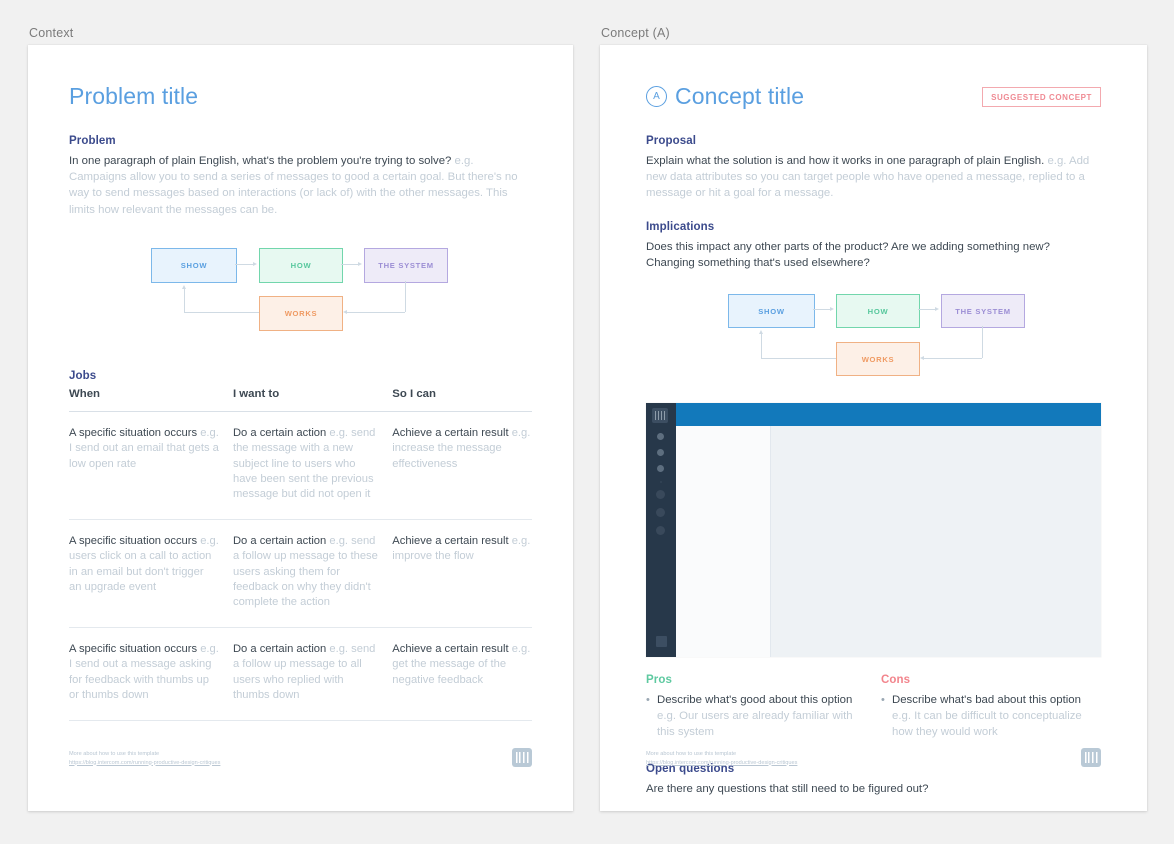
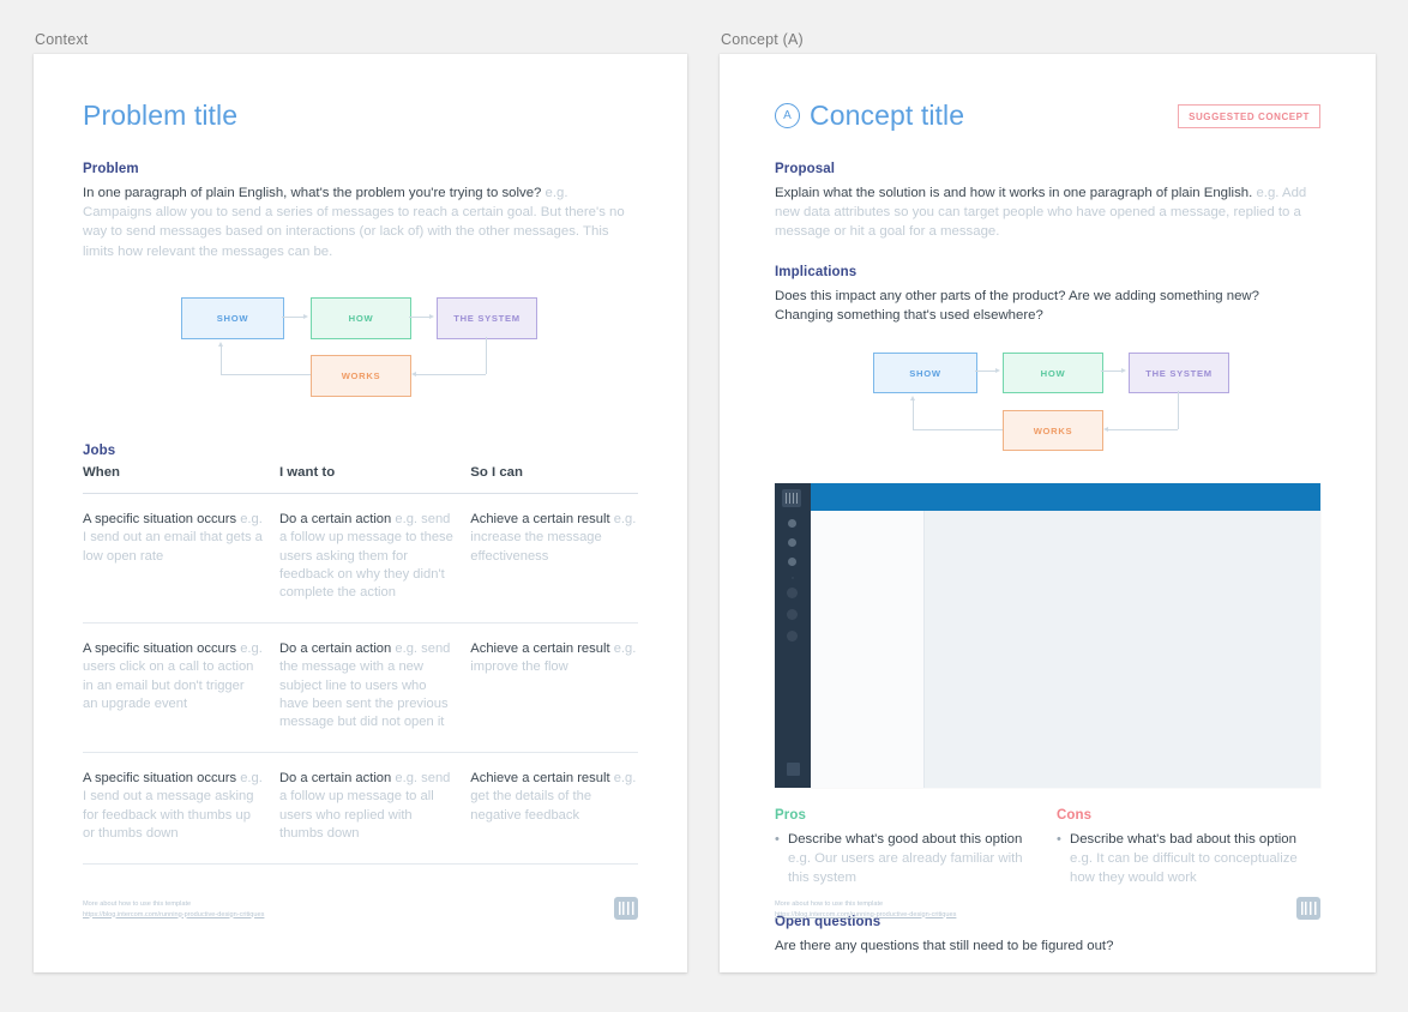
  Context
  Problem title
  Problem
- In one paragraph of plain English, what's the problem you're trying to solve? e.g. Campaigns allow you to send a series of messages to good a certain goal. But there's no way to send messages based on interactions (or lack of) with the other messages. This limits how relevant the messages can be.
+ In one paragraph of plain English, what's the problem you're trying to solve? e.g. Campaigns allow you to send a series of messages to reach a certain goal. But there's no way to send messages based on interactions (or lack of) with the other messages. This limits how relevant the messages can be.
  SHOW
  HOW
  THE SYSTEM
  WORKS
  Jobs
  When
  I want to
  So I can
  A specific situation occurs e.g. I send out an email that gets a low open rate
- Do a certain action e.g. send the message with a new subject line to users who have been sent the previous message but did not open it
+ Do a certain action e.g. send a follow up message to these users asking them for feedback on why they didn't complete the action
  Achieve a certain result e.g. increase the message effectiveness
  A specific situation occurs e.g. users click on a call to action in an email but don't trigger an upgrade event
- Do a certain action e.g. send a follow up message to these users asking them for feedback on why they didn't complete the action
+ Do a certain action e.g. send the message with a new subject line to users who have been sent the previous message but did not open it
  Achieve a certain result e.g. improve the flow
  A specific situation occurs e.g. I send out a message asking for feedback with thumbs up or thumbs down
  Do a certain action e.g. send a follow up message to all users who replied with thumbs down
- Achieve a certain result e.g. get the message of the negative feedback
+ Achieve a certain result e.g. get the details of the negative feedback
  Concept (A)
  A
  Concept title
  SUGGESTED CONCEPT
  Proposal
  Explain what the solution is and how it works in one paragraph of plain English. e.g. Add new data attributes so you can target people who have opened a message, replied to a message or hit a goal for a message.
  Implications
  Does this impact any other parts of the product? Are we adding something new? Changing something that's used elsewhere?
  SHOW
  HOW
  THE SYSTEM
  WORKS
  Pros
  •
  Describe what's good about this option e.g. Our users are already familiar with this system
  Cons
  •
  Describe what's bad about this option e.g. It can be difficult to conceptualize how they would work
  Open questions
  Are there any questions that still need to be figured out?
